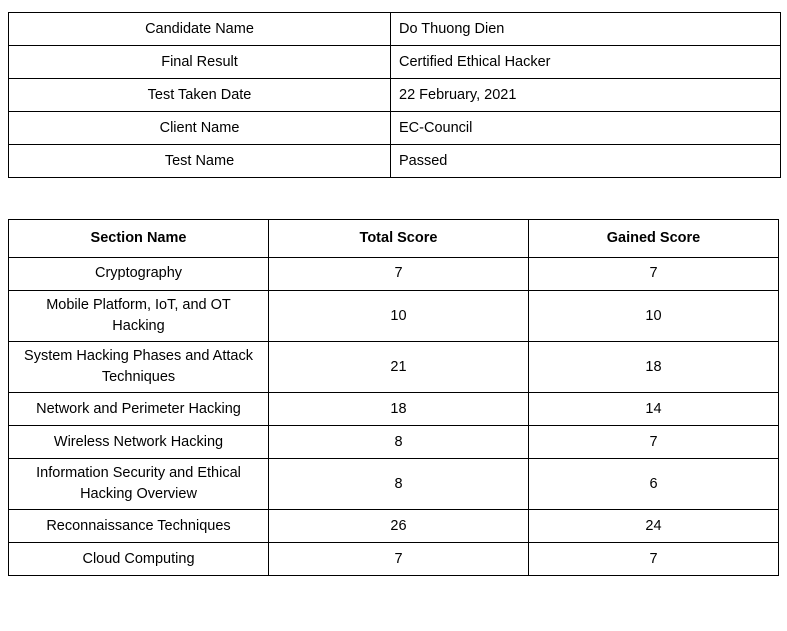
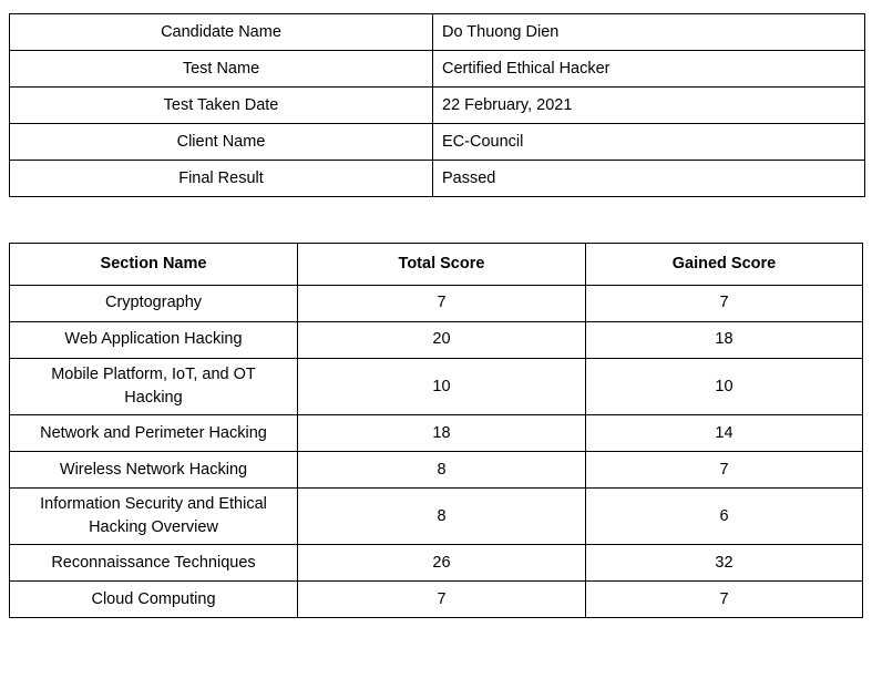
  Candidate Name	Do Thuong Dien
- Final Result	Certified Ethical Hacker
+ Test Name	Certified Ethical Hacker
  Test Taken Date	22 February, 2021
  Client Name	EC-Council
- Test Name	Passed
+ Final Result	Passed
  Section Name	Total Score	Gained Score
  Cryptography	7	7
+ Web Application Hacking	20	18
  Mobile Platform, IoT, and OT Hacking	10	10
- System Hacking Phases and Attack Techniques	21	18
  Network and Perimeter Hacking	18	14
  Wireless Network Hacking	8	7
  Information Security and Ethical Hacking Overview	8	6
- Reconnaissance Techniques	26	24
+ Reconnaissance Techniques	26	32
  Cloud Computing	7	7
